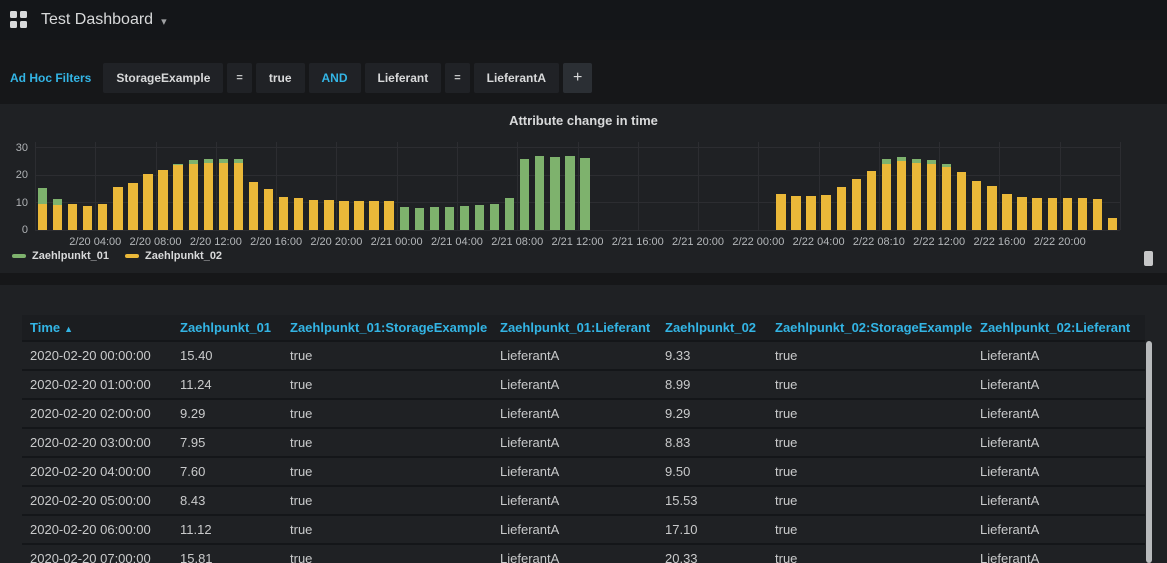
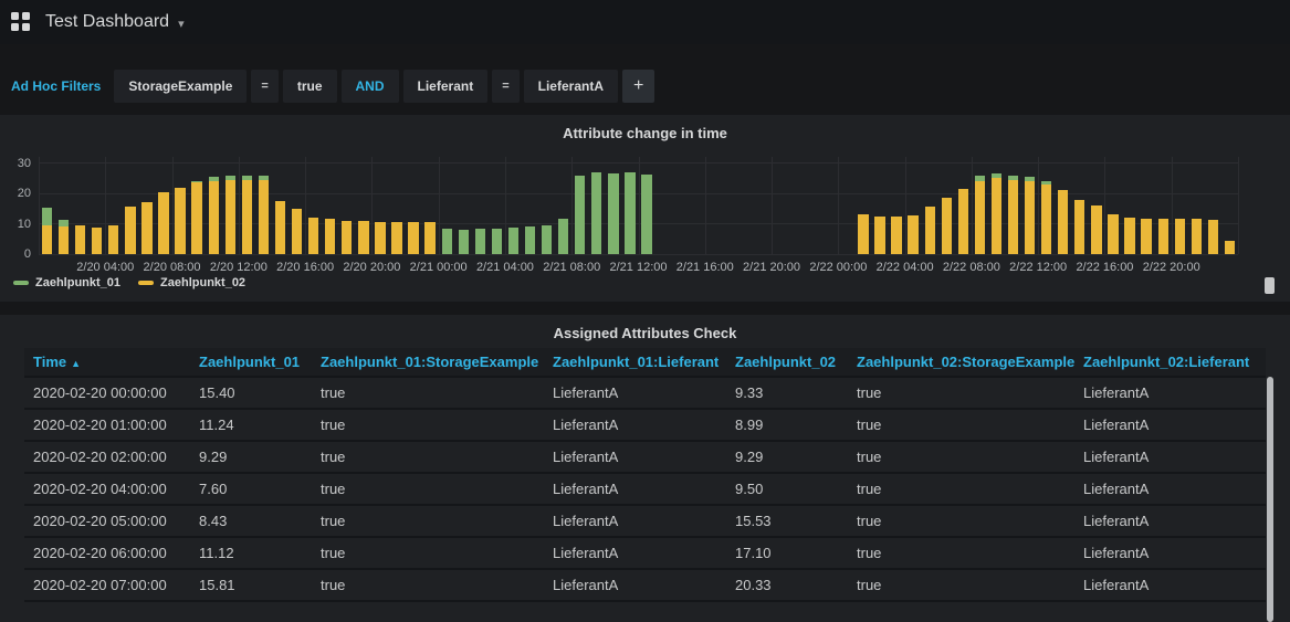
  Test Dashboard
  ▾
  Ad Hoc Filters
  StorageExample
  =
  true
  AND
  Lieferant
  =
  LieferantA
  +
  Attribute change in time
  Zaehlpunkt_01
  Zaehlpunkt_02
  0
  10
  20
  30
  2/20 04:00
  2/20 08:00
  2/20 12:00
  2/20 16:00
  2/20 20:00
  2/21 00:00
  2/21 04:00
  2/21 08:00
  2/21 12:00
  2/21 16:00
  2/21 20:00
  2/22 00:00
  2/22 04:00
- 2/22 08:10
+ 2/22 08:00
  2/22 12:00
  2/22 16:00
  2/22 20:00
+ Assigned Attributes Check
  Time ▲	Zaehlpunkt_01	Zaehlpunkt_01:StorageExample	Zaehlpunkt_01:Lieferant	Zaehlpunkt_02	Zaehlpunkt_02:StorageExample	Zaehlpunkt_02:Lieferant
  2020-02-20 00:00:00	15.40	true	LieferantA	9.33	true	LieferantA
  2020-02-20 01:00:00	11.24	true	LieferantA	8.99	true	LieferantA
  2020-02-20 02:00:00	9.29	true	LieferantA	9.29	true	LieferantA
- 2020-02-20 03:00:00	7.95	true	LieferantA	8.83	true	LieferantA
  2020-02-20 04:00:00	7.60	true	LieferantA	9.50	true	LieferantA
  2020-02-20 05:00:00	8.43	true	LieferantA	15.53	true	LieferantA
  2020-02-20 06:00:00	11.12	true	LieferantA	17.10	true	LieferantA
  2020-02-20 07:00:00	15.81	true	LieferantA	20.33	true	LieferantA
